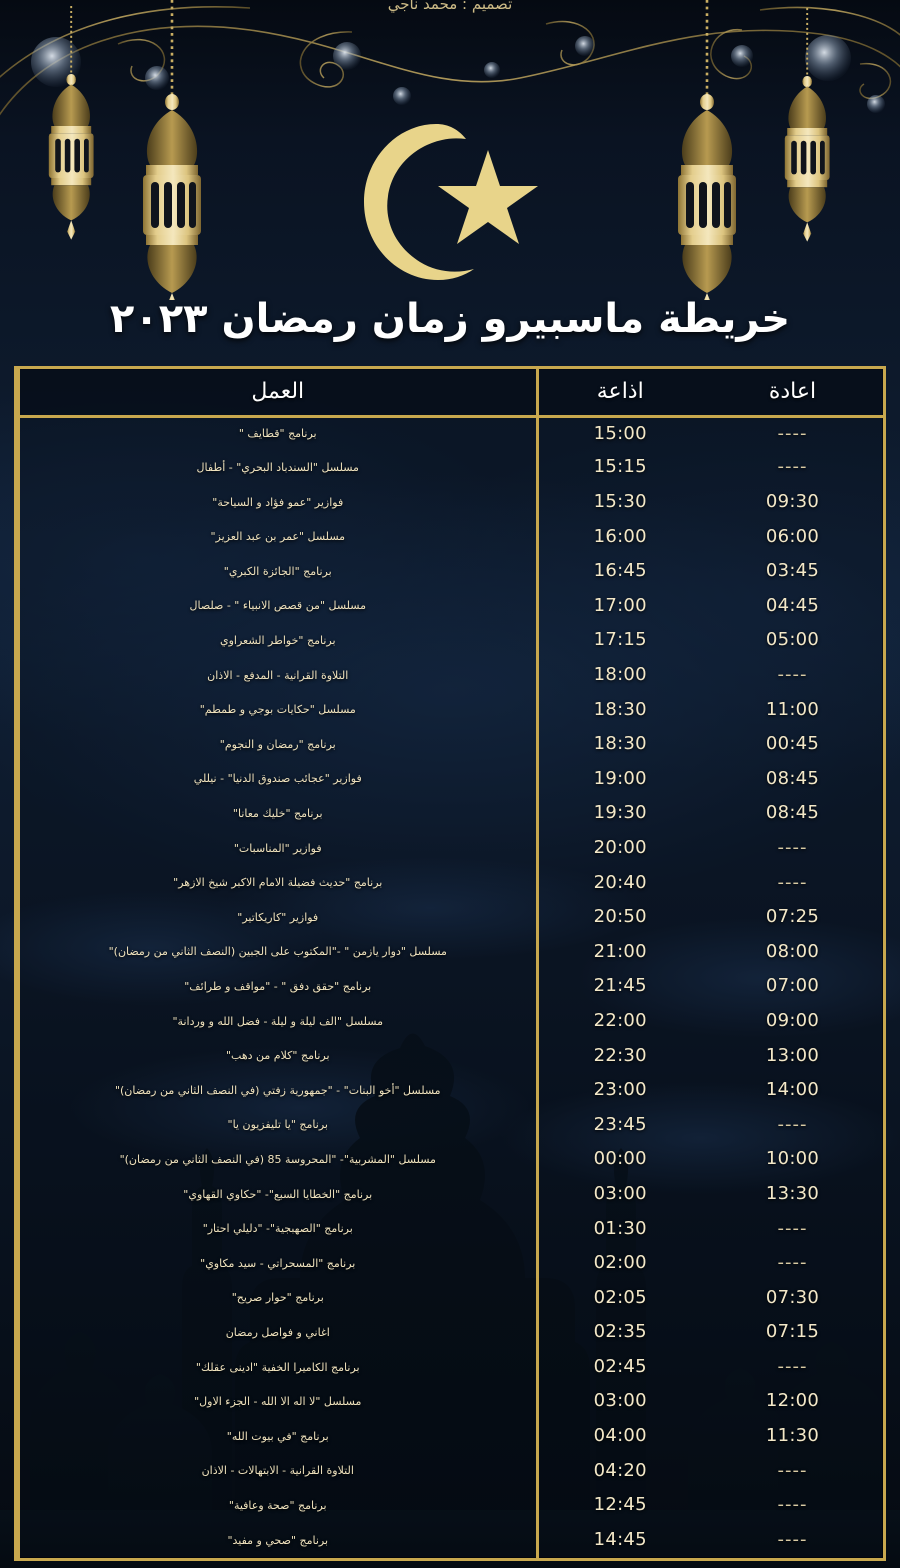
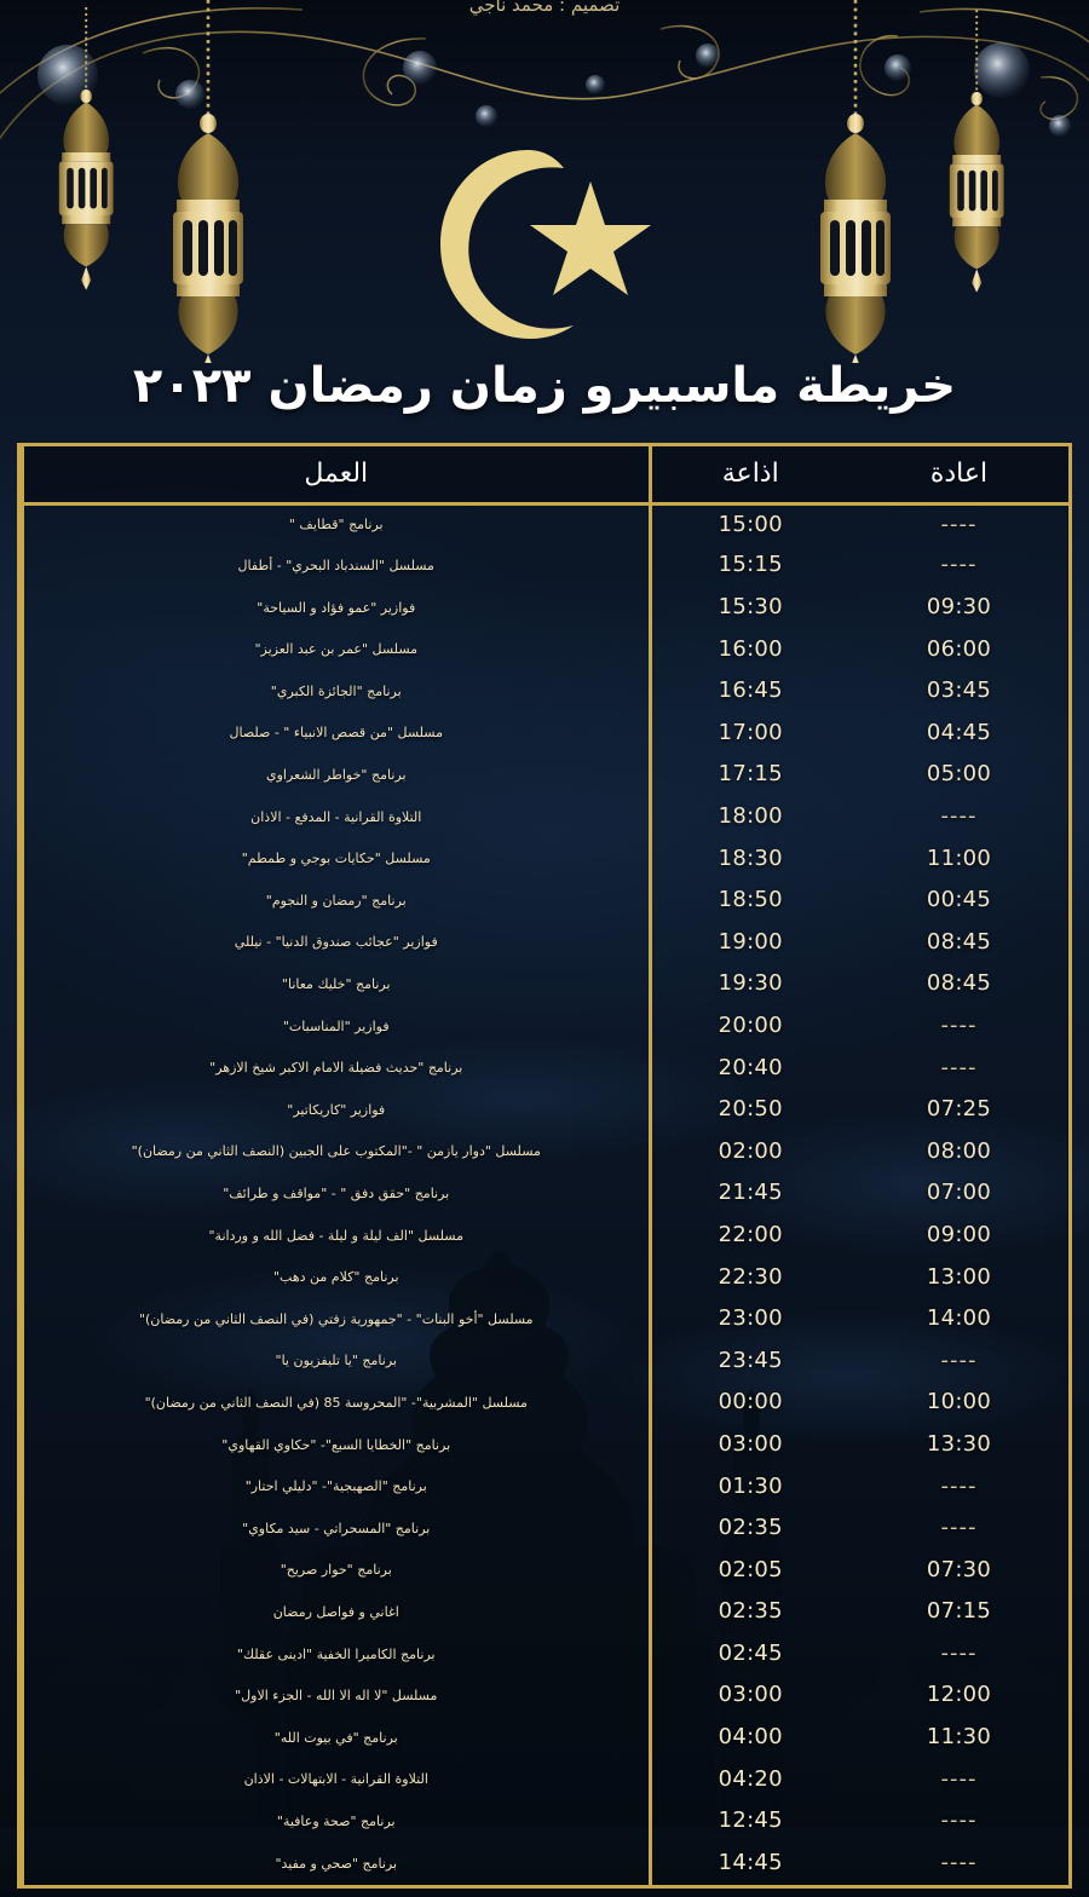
  تصميم : محمد ناجي
  خريطة ماسبيرو زمان رمضان ٢٠٢٣
  اعادة	اذاعة	العمل
  ----	15:00	برنامج "قطايف "
  ----	15:15	مسلسل "السندباد البحري" - أطفال
  09:30	15:30	فوازير "عمو فؤاد و السياحة"
  06:00	16:00	مسلسل "عمر بن عبد العزيز"
  03:45	16:45	برنامج "الجائزة الكبري"
  04:45	17:00	مسلسل "من قصص الانبياء " - صلصال
  05:00	17:15	برنامج "خواطر الشعراوي
  ----	18:00	التلاوة القرانية - المدفع - الاذان
  11:00	18:30	مسلسل "حكايات بوجي و طمطم"
- 00:45	18:30	برنامج "رمضان و النجوم"
+ 00:45	18:50	برنامج "رمضان و النجوم"
  08:45	19:00	فوازير "عجائب صندوق الدنيا" - نيللي
  08:45	19:30	برنامج "خليك معانا"
  ----	20:00	فوازير "المناسبات"
  ----	20:40	برنامج "حديث فضيلة الامام الاكبر شيخ الازهر"
  07:25	20:50	فوازير "كاريكاتير"
- 08:00	21:00	مسلسل "دوار يازمن " -"المكتوب على الجبين (النصف الثاني من رمضان)"
+ 08:00	02:00	مسلسل "دوار يازمن " -"المكتوب على الجبين (النصف الثاني من رمضان)"
  07:00	21:45	برنامج "حقق دفق " - "مواقف و طرائف"
  09:00	22:00	مسلسل "الف ليلة و ليلة - فضل الله و وردانة"
  13:00	22:30	برنامج "كلام من دهب"
  14:00	23:00	مسلسل "أخو البنات" - "جمهورية زفتي (في النصف الثاني من رمضان)"
  ----	23:45	برنامج "يا تليفزيون يا"
  10:00	00:00	مسلسل "المشربية"- "المحروسة 85 (في النصف الثاني من رمضان)"
  13:30	03:00	برنامج "الخطايا السبع"- "حكاوي القهاوي"
  ----	01:30	برنامج "الصهبجية"- "دليلي احتار"
- ----	02:00	برنامج "المسحراتي - سيد مكاوي"
+ ----	02:35	برنامج "المسحراتي - سيد مكاوي"
  07:30	02:05	برنامج "حوار صريح"
  07:15	02:35	اغاني و فواصل رمضان
  ----	02:45	برنامج الكاميرا الخفية "ادينى عقلك"
  12:00	03:00	مسلسل "لا اله الا الله - الجزء الاول"
  11:30	04:00	برنامج "في بيوت الله"
  ----	04:20	التلاوة القرانية - الابتهالات - الاذان
  ----	12:45	برنامج "صحة وعافية"
  ----	14:45	برنامج "صحي و مفيد"
